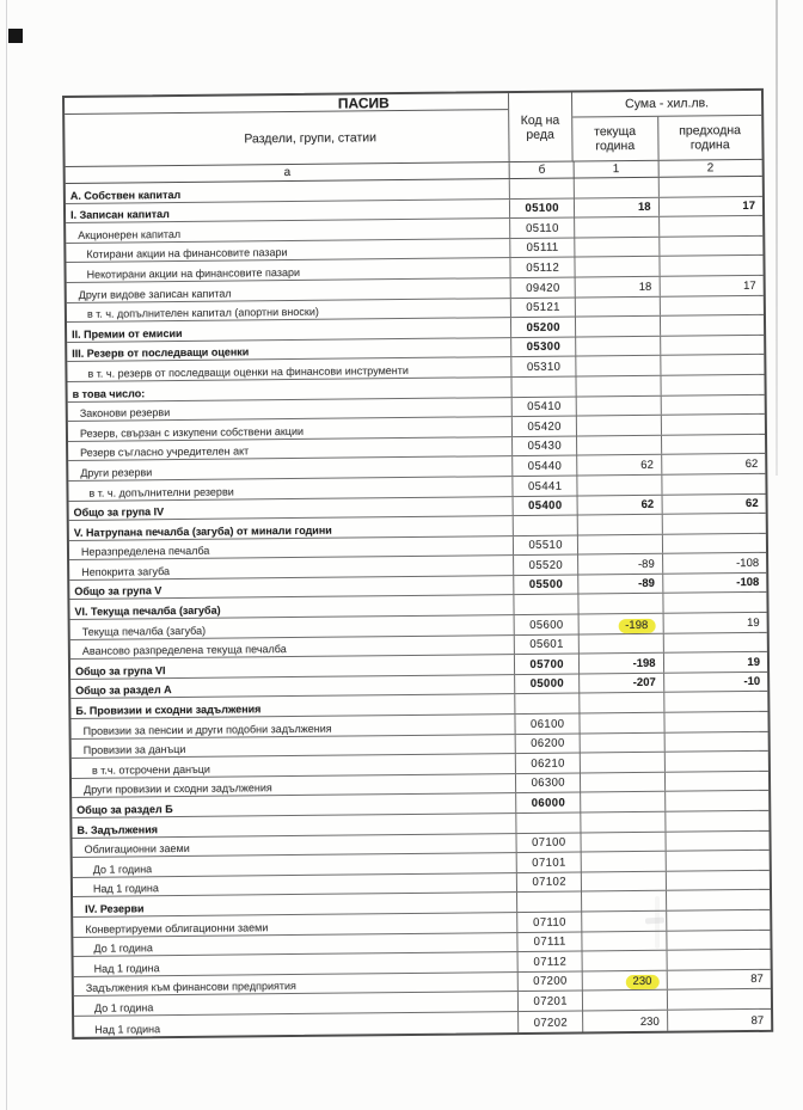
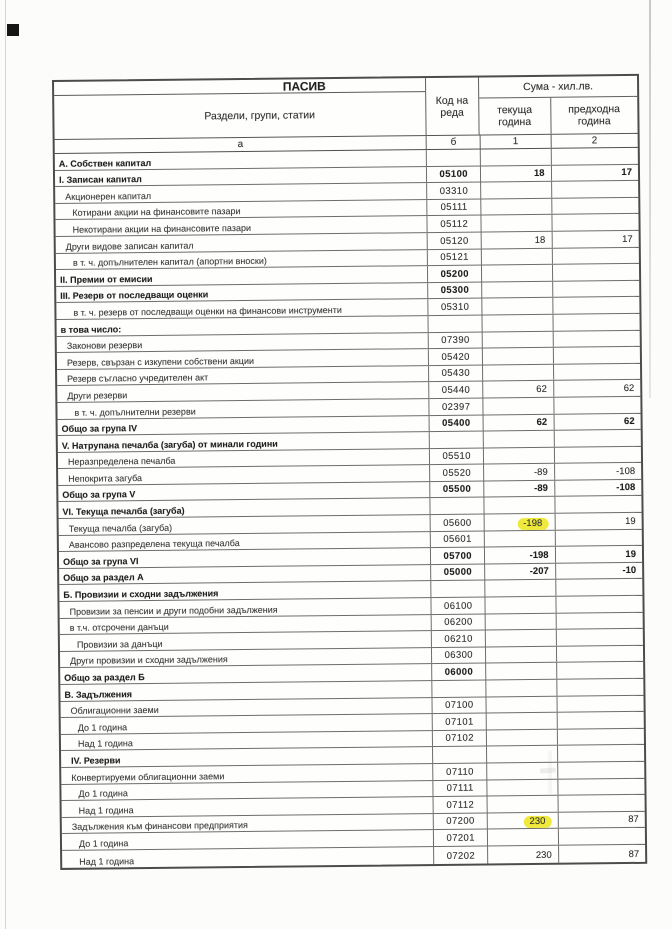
  ПАСИВ
  Раздели, групи, статии
  Код на реда
  Сума - хил.лв.
  текуща година
  предходна година
  а
  б
  1
  2
  А. Собствен капитал
  I. Записан капитал
  05100
  18
  17
  Акционерен капитал
- 05110
+ 03310
  Котирани акции на финансовите пазари
  05111
  Некотирани акции на финансовите пазари
  05112
  Други видове записан капитал
- 09420
+ 05120
  18
  17
  в т. ч. допълнителен капитал (апортни вноски)
  05121
  II. Премии от емисии
  05200
  III. Резерв от последващи оценки
  05300
  в т. ч. резерв от последващи оценки на финансови инструменти
  05310
  в това число:
  Законови резерви
- 05410
+ 07390
  Резерв, свързан с изкупени собствени акции
  05420
  Резерв съгласно учредителен акт
  05430
  Други резерви
  05440
  62
  62
  в т. ч. допълнителни резерви
- 05441
+ 02397
  Общо за група IV
  05400
  62
  62
  V. Натрупана печалба (загуба) от минали години
  Неразпределена печалба
  05510
  Непокрита загуба
  05520
  -89
  -108
  Общо за група V
  05500
  -89
  -108
  VI. Текуща печалба (загуба)
  Текуща печалба (загуба)
  05600
  -198
  19
  Авансово разпределена текуща печалба
  05601
  Общо за група VI
  05700
  -198
  19
  Общо за раздел А
  05000
  -207
  -10
  Б. Провизии и сходни задължения
  Провизии за пенсии и други подобни задължения
  06100
- Провизии за данъци
+ в т.ч. отсрочени данъци
  06200
- в т.ч. отсрочени данъци
+ Провизии за данъци
  06210
  Други провизии и сходни задължения
  06300
  Общо за раздел Б
  06000
  В. Задължения
  Облигационни заеми
  07100
  До 1 година
  07101
  Над 1 година
  07102
  IV. Резерви
  Конвертируеми облигационни заеми
  07110
  До 1 година
  07111
  Над 1 година
  07112
  Задължения към финансови предприятия
  07200
  230
  87
  До 1 година
  07201
  Над 1 година
  07202
  230
  87
